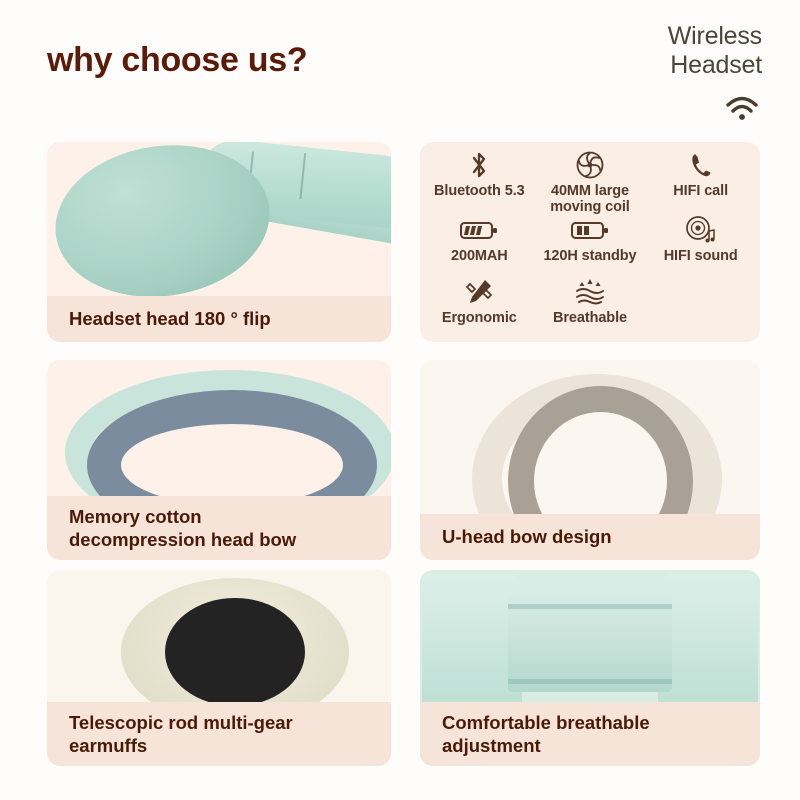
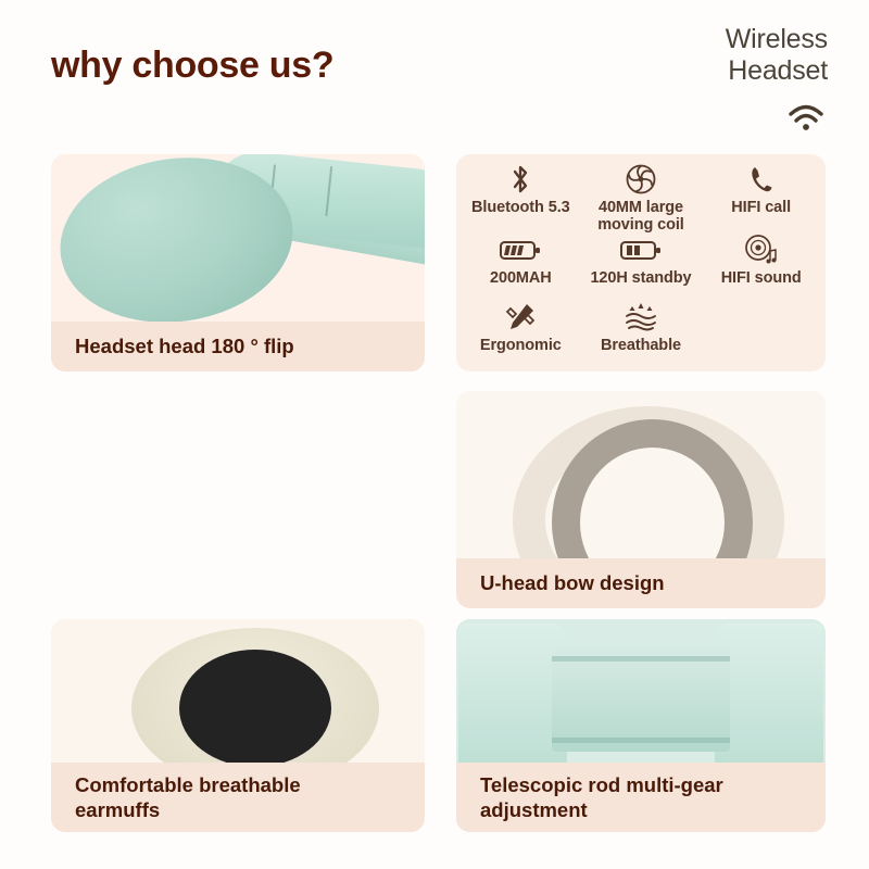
  why choose us?
  Wireless
  Headset
  Headset head 180 ° flip
  Bluetooth 5.3
  40MM large
  moving coil
  HIFI call
  200MAH
  120H standby
  HIFI sound
  Ergonomic
  Breathable
- Memory cotton
- decompression head bow
  U-head bow design
- Telescopic rod multi-gear
+ Comfortable breathable
  earmuffs
- Comfortable breathable
+ Telescopic rod multi-gear
  adjustment
